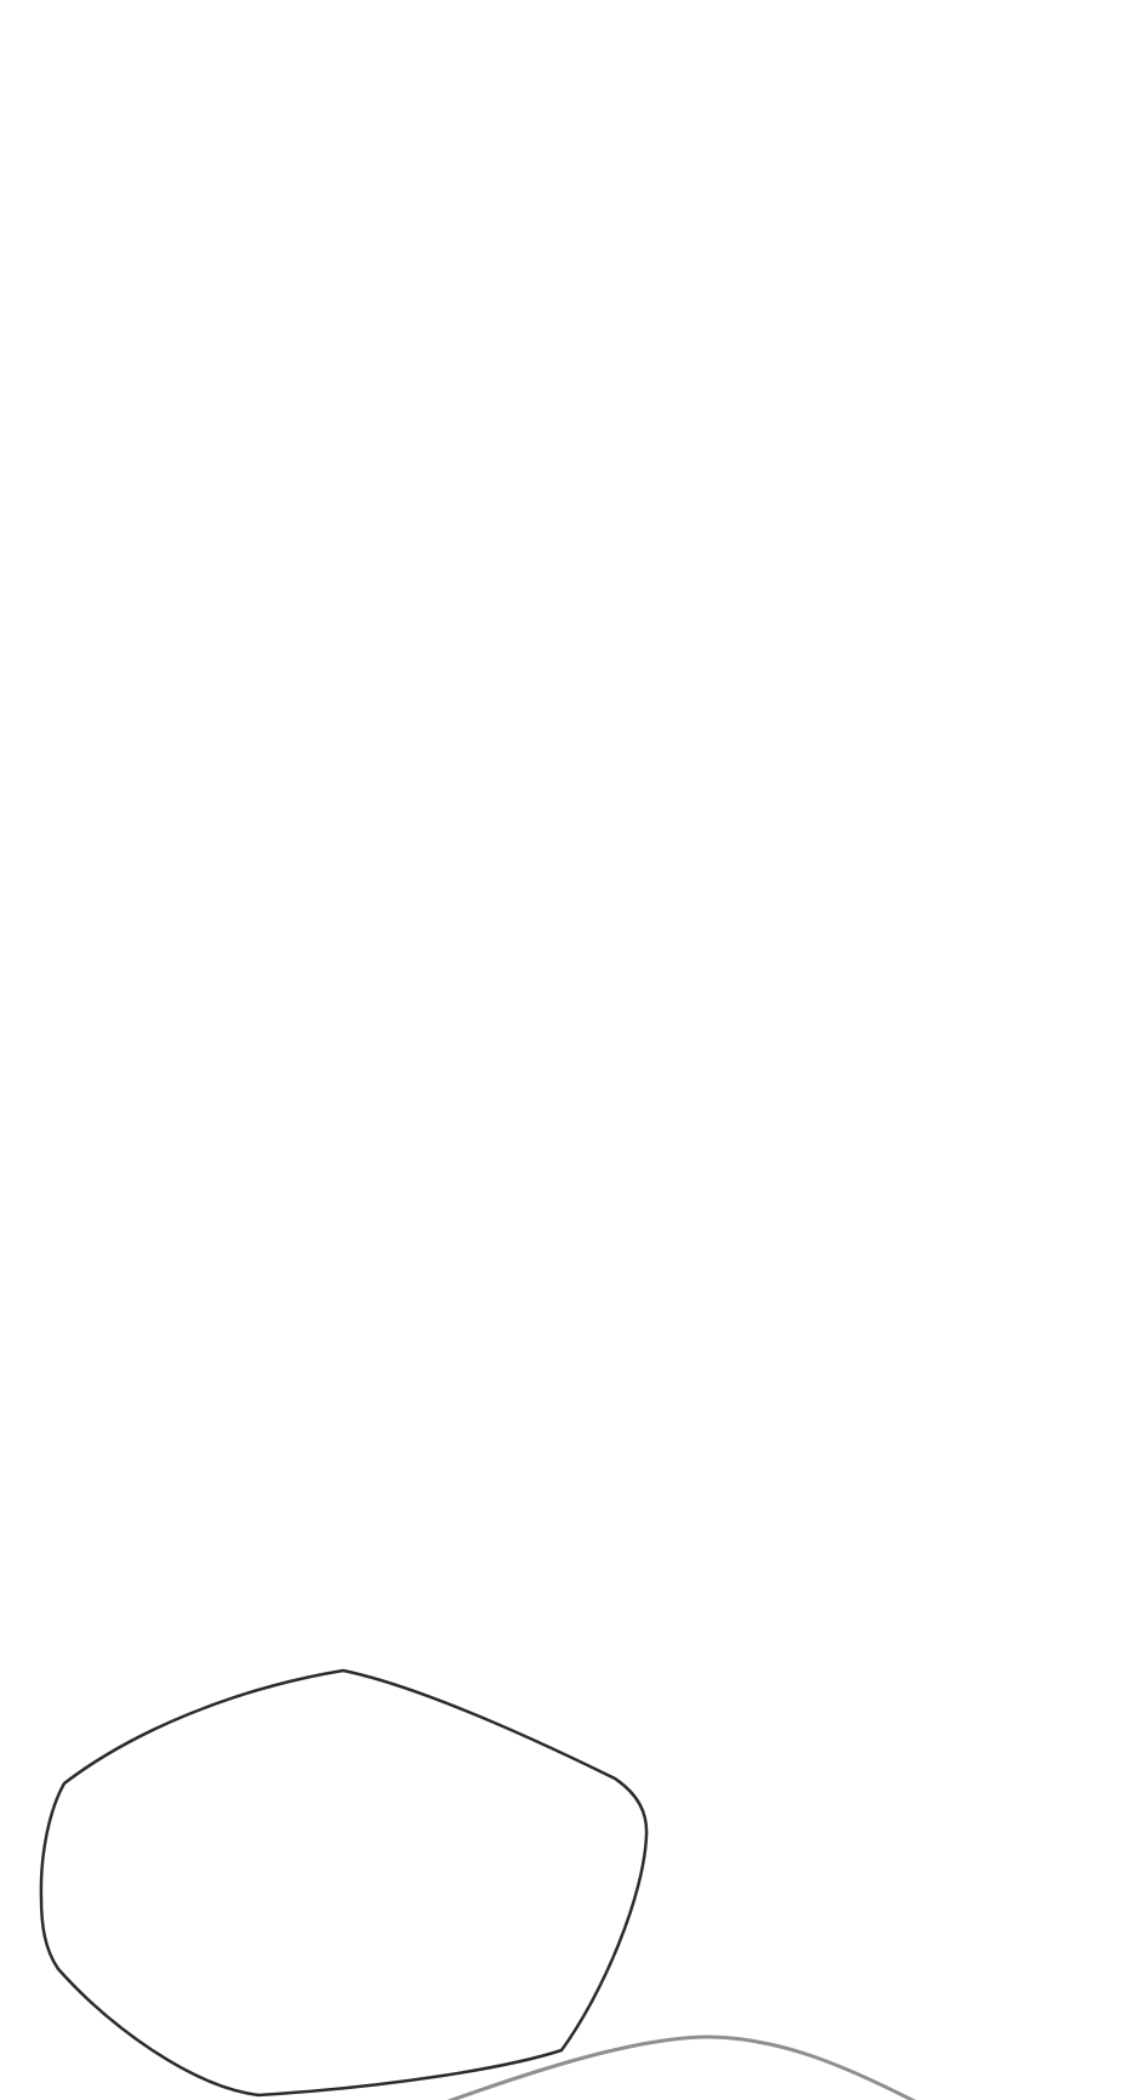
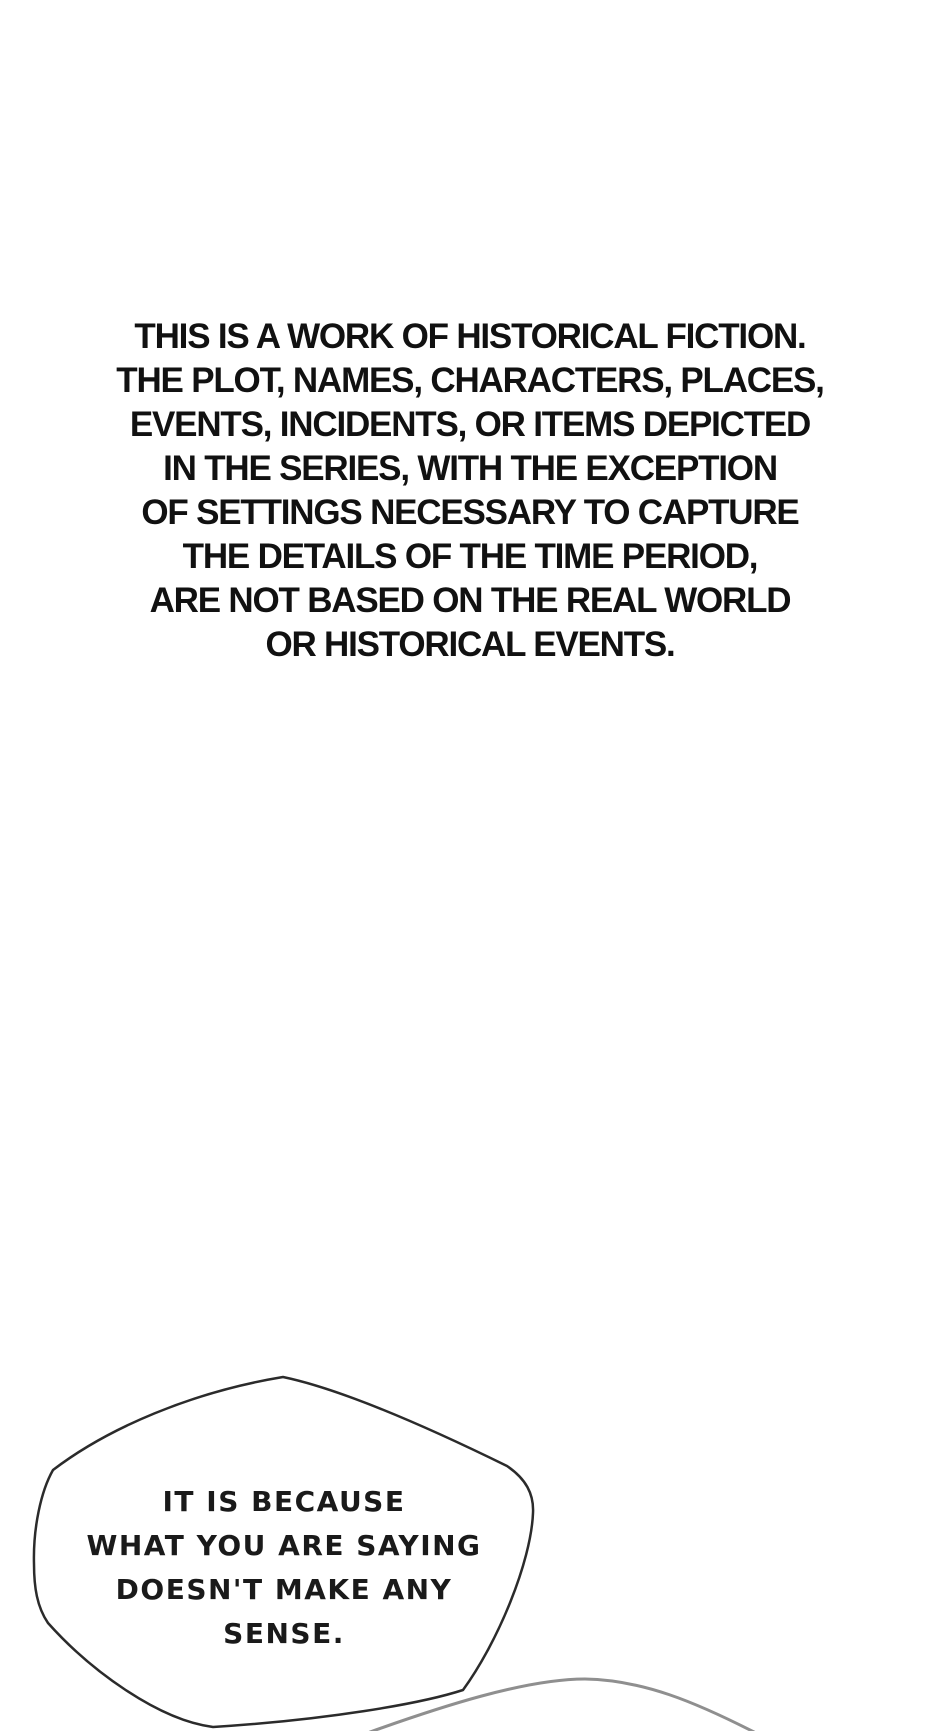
+ THIS IS A WORK OF HISTORICAL FICTION.
+ THE PLOT, NAMES, CHARACTERS, PLACES,
+ EVENTS, INCIDENTS, OR ITEMS DEPICTED
+ IN THE SERIES, WITH THE EXCEPTION
+ OF SETTINGS NECESSARY TO CAPTURE
+ THE DETAILS OF THE TIME PERIOD,
+ ARE NOT BASED ON THE REAL WORLD
+ OR HISTORICAL EVENTS.
+ IT IS BECAUSE
+ WHAT YOU ARE SAYING
+ DOESN'T MAKE ANY
+ SENSE.
